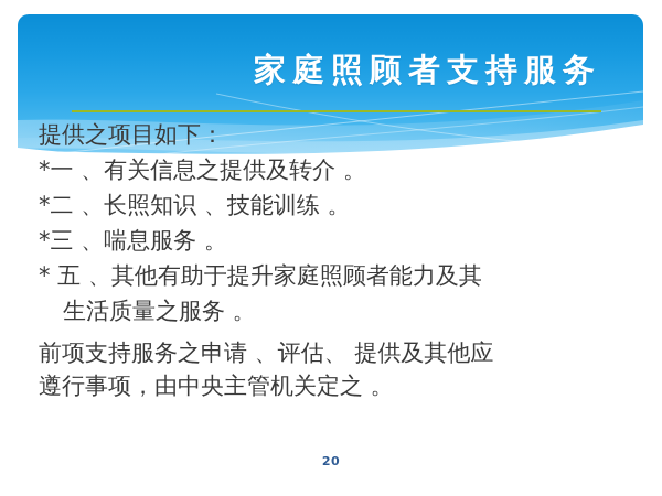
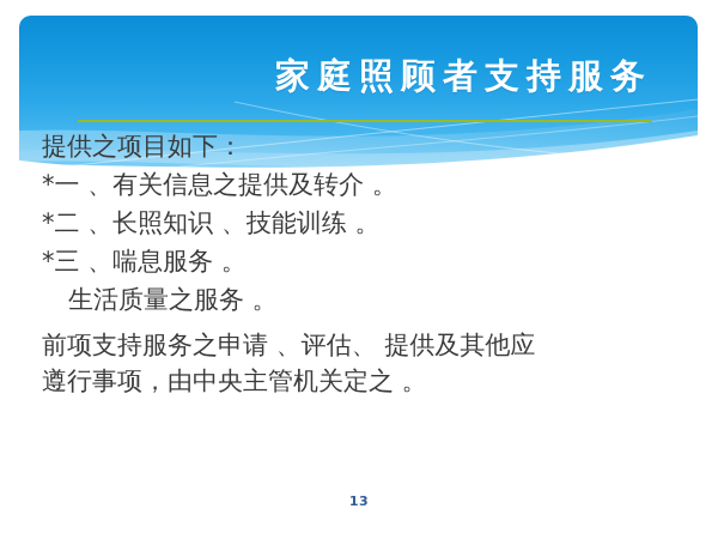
  家庭照顾者支持服务
  提供之项目如下：
  *一 、有关信息之提供及转介 。
  *二 、长照知识 、技能训练 。
  *三 、喘息服务 。
- * 五 、其他有助于提升家庭照顾者能力及其
  生活质量之服务 。
  前项支持服务之申请 、评估、 提供及其他应
  遵行事项，由中央主管机关定之 。
- 20
+ 13
